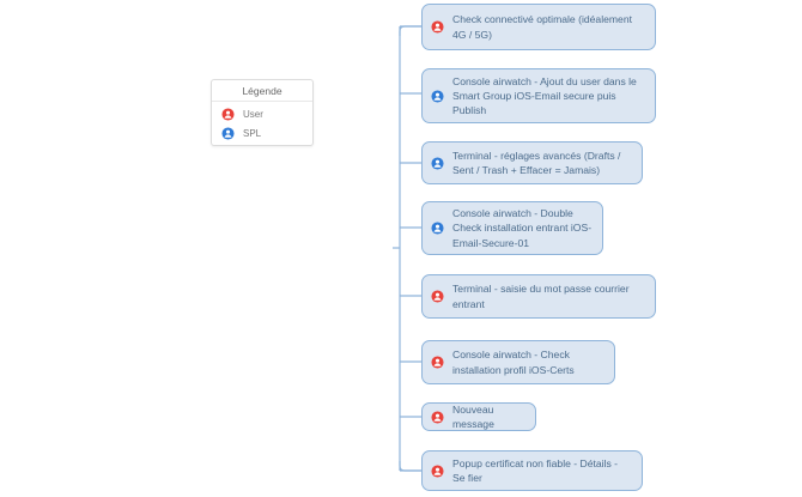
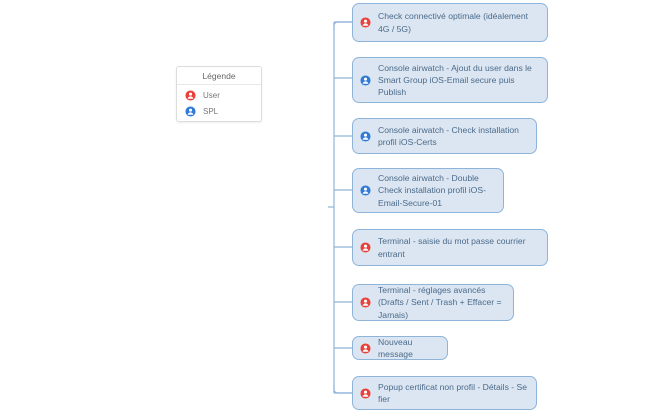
  Légende
  User
  SPL
  Check connectivé optimale (idéalement 4G / 5G)
  Console airwatch - Ajout du user dans le Smart Group iOS-Email secure puis Publish
- Terminal - réglages avancés (Drafts / Sent / Trash + Effacer = Jamais)
+ Console airwatch - Check installation profil iOS-Certs
- Console airwatch - Double Check installation entrant iOS-Email-Secure-01
+ Console airwatch - Double Check installation profil iOS-Email-Secure-01
  Terminal - saisie du mot passe courrier entrant
- Console airwatch - Check installation profil iOS-Certs
+ Terminal - réglages avancés (Drafts / Sent / Trash + Effacer = Jamais)
  Nouveau message
- Popup certificat non fiable - Détails - Se fier
+ Popup certificat non profil - Détails - Se fier
